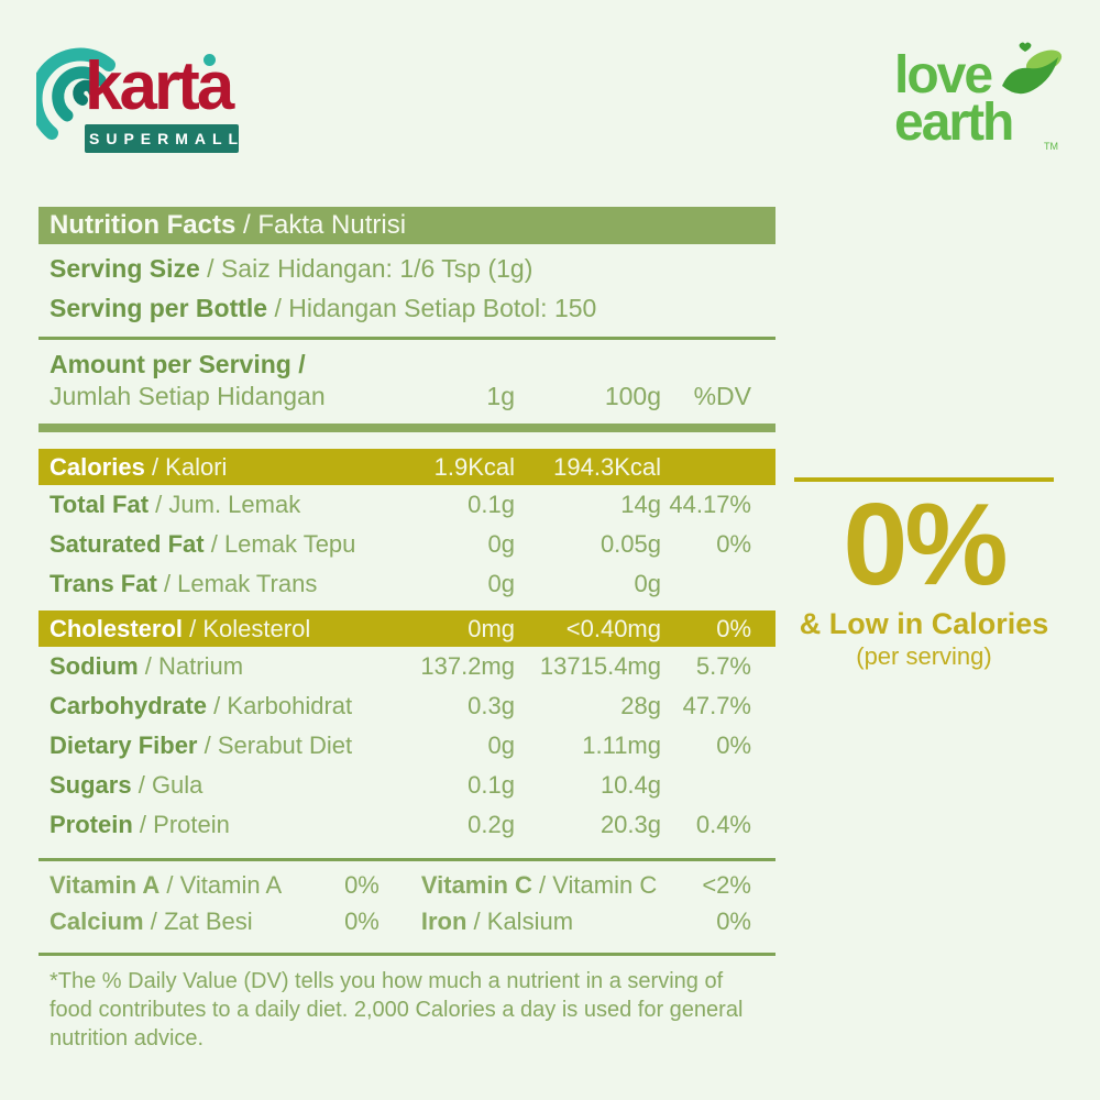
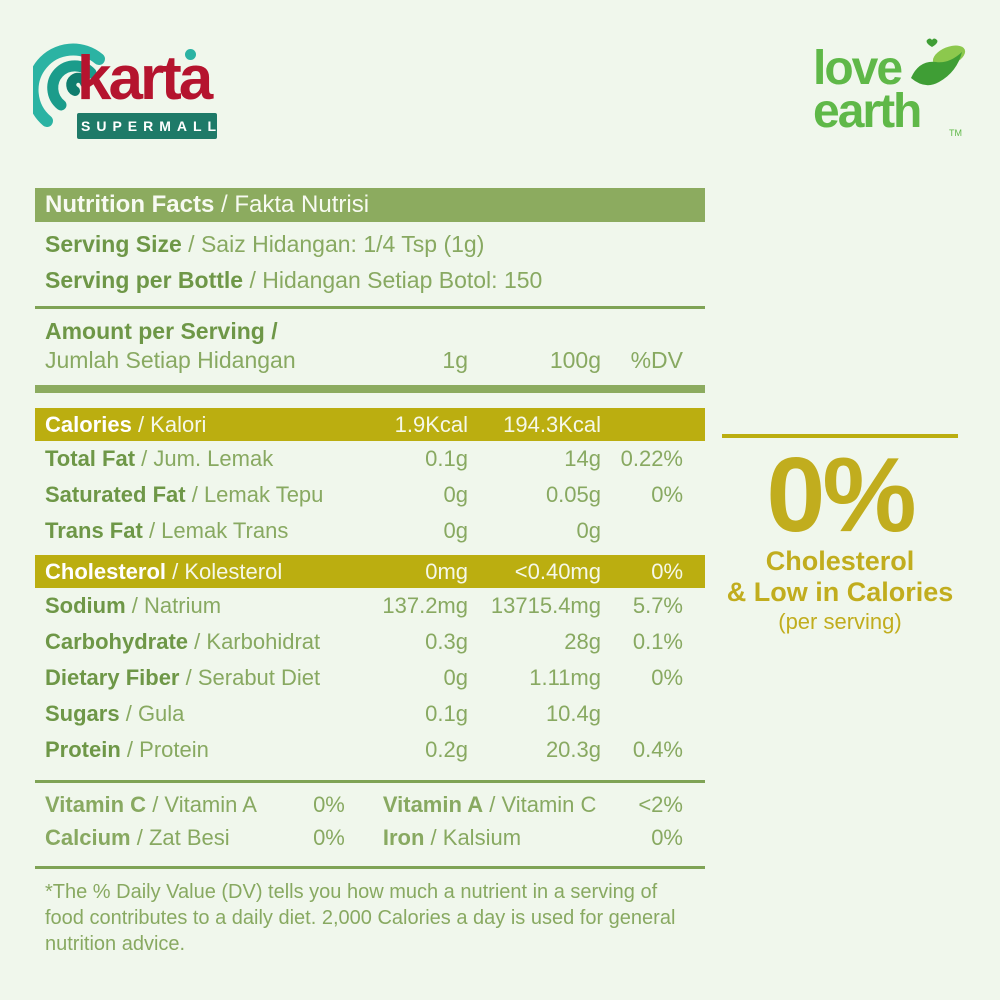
  karta
  SUPERMALL
  love
  earth
  TM
  Nutrition Facts / Fakta Nutrisi
- Serving Size / Saiz Hidangan: 1/6 Tsp (1g)
+ Serving Size / Saiz Hidangan: 1/4 Tsp (1g)
  Serving per Bottle / Hidangan Setiap Botol: 150
  Amount per Serving /
  Jumlah Setiap Hidangan
  1g
  100g
  %DV
  Calories / Kalori
  1.9Kcal
  194.3Kcal
  Total Fat / Jum. Lemak
  0.1g
  14g
- 44.17%
+ 0.22%
  Saturated Fat / Lemak Tepu
  0g
  0.05g
  0%
  Trans Fat / Lemak Trans
  0g
  0g
  Cholesterol / Kolesterol
  0mg
  <0.40mg
  0%
  Sodium / Natrium
  137.2mg
  13715.4mg
  5.7%
  Carbohydrate / Karbohidrat
  0.3g
  28g
- 47.7%
+ 0.1%
  Dietary Fiber / Serabut Diet
  0g
  1.11mg
  0%
  Sugars / Gula
  0.1g
  10.4g
  Protein / Protein
  0.2g
  20.3g
  0.4%
- Vitamin A / Vitamin A
+ Vitamin C / Vitamin A
  0%
- Vitamin C / Vitamin C
+ Vitamin A / Vitamin C
  <2%
  Calcium / Zat Besi
  0%
  Iron / Kalsium
  0%
  *The % Daily Value (DV) tells you how much a nutrient in a serving of food contributes to a daily diet. 2,000 Calories a day is used for general nutrition advice.
  0%
+ Cholesterol
  & Low in Calories
  (per serving)
